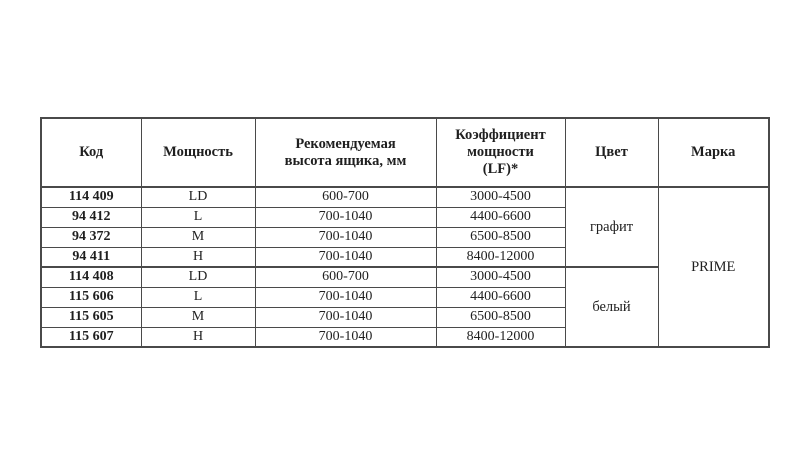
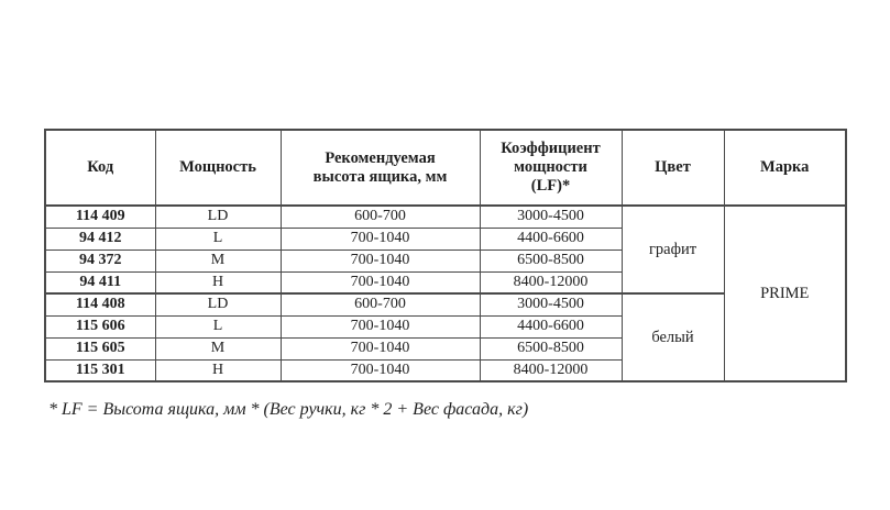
  Код	Мощность	Рекомендуемаявысота ящика, мм	Коэффициентмощности(LF)*	Цвет	Марка
  114 409	LD	600-700	3000-4500	графит	PRIME
  94 412	L	700-1040	4400-6600
  94 372	M	700-1040	6500-8500
  94 411	H	700-1040	8400-12000
  114 408	LD	600-700	3000-4500	белый
  115 606	L	700-1040	4400-6600
  115 605	M	700-1040	6500-8500
- 115 607	H	700-1040	8400-12000
+ 115 301	H	700-1040	8400-12000
+ * LF = Высота ящика, мм * (Вес ручки, кг * 2 + Вес фасада, кг)
